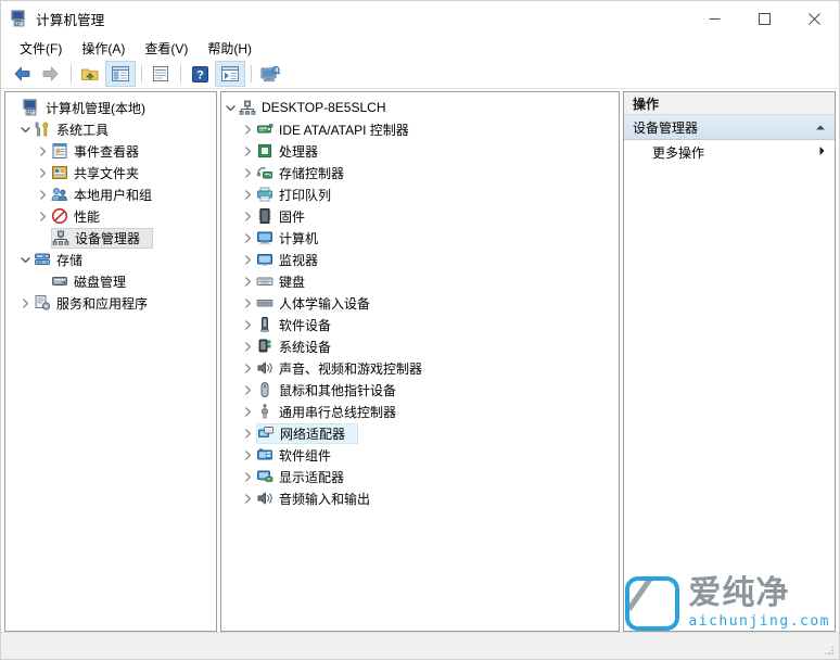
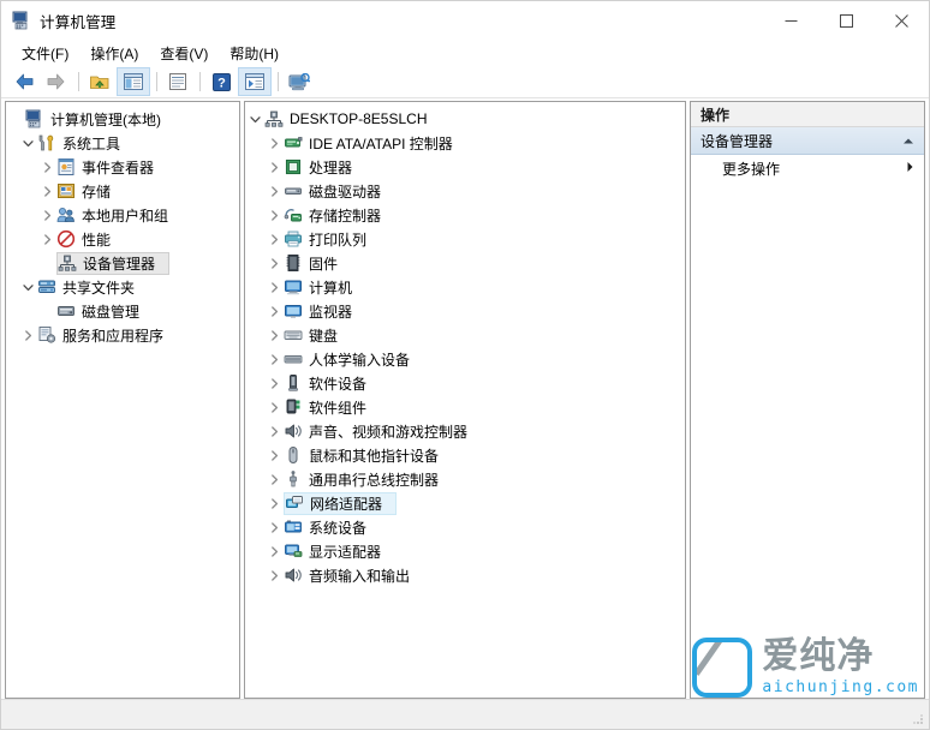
  计算机管理
  文件(F)
  操作(A)
  查看(V)
  帮助(H)
  ?
  计算机管理(本地)
  系统工具
  事件查看器
- 共享文件夹
+ 存储
  本地用户和组
  性能
  设备管理器
- 存储
+ 共享文件夹
  磁盘管理
  服务和应用程序
  DESKTOP-8E5SLCH
  IDE ATA/ATAPI 控制器
  处理器
+ 磁盘驱动器
  存储控制器
  打印队列
  固件
  计算机
  监视器
  键盘
  人体学输入设备
  软件设备
- 系统设备
+ 软件组件
  声音、视频和游戏控制器
  鼠标和其他指针设备
  通用串行总线控制器
  网络适配器
- 软件组件
+ 系统设备
  显示适配器
  音频输入和输出
  操作
  设备管理器
  更多操作
  爱纯净
  aichunjing.com
